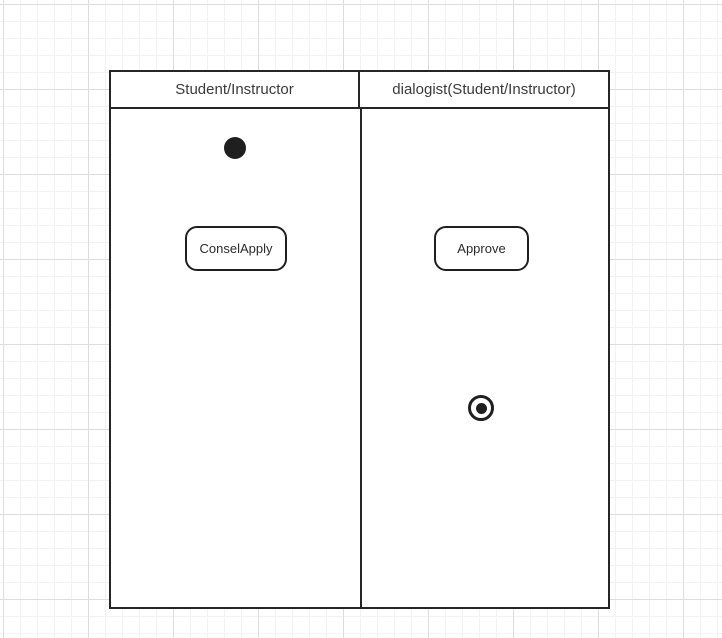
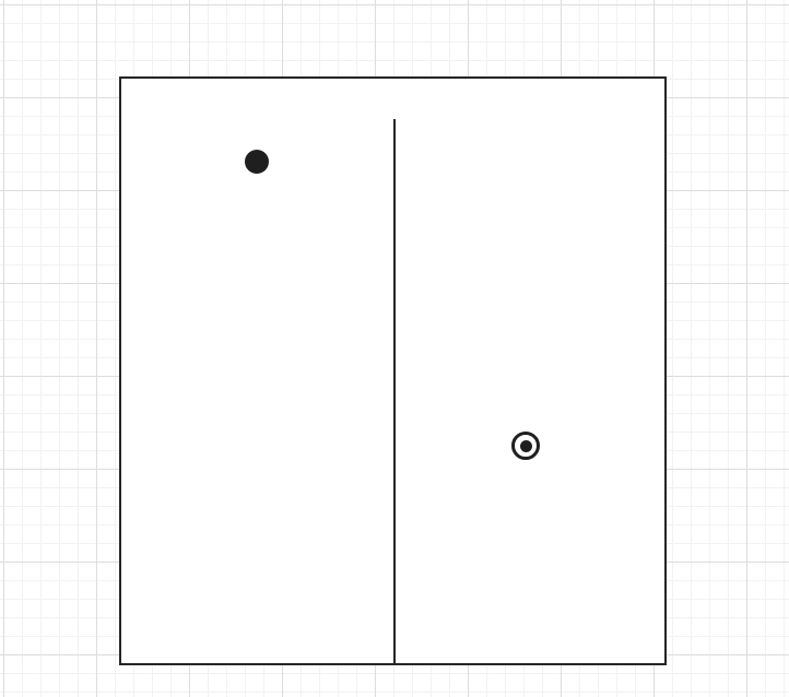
- Student/Instructor
- dialogist(Student/Instructor)
- ConselApply
- Approve
